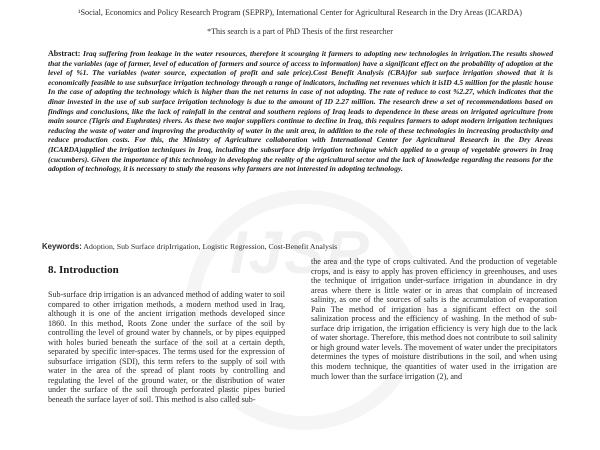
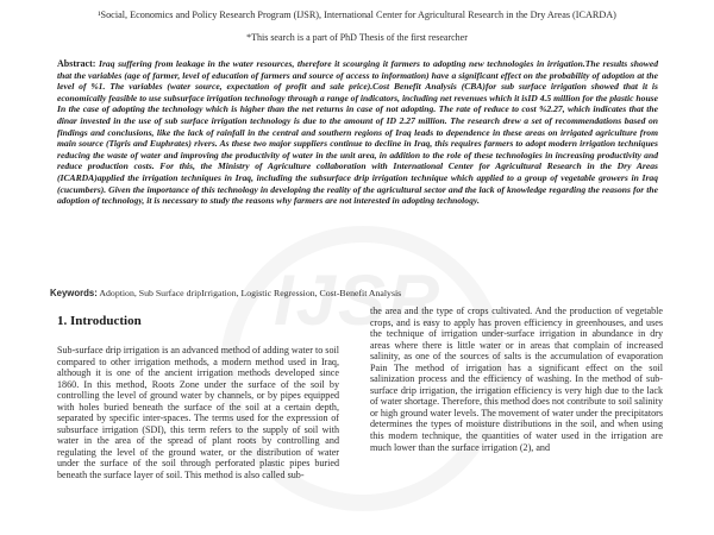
  IJSR
- ¹Social, Economics and Policy Research Program (SEPRP), International Center for Agricultural Research in the Dry Areas (ICARDA)
+ ¹Social, Economics and Policy Research Program (IJSR), International Center for Agricultural Research in the Dry Areas (ICARDA)
  *This search is a part of PhD Thesis of the first researcher
  Abstract: Iraq suffering from leakage in the water resources, therefore it scourging it farmers to adopting new technologies in irrigation.The results showed that the variables (age of farmer, level of education of farmers and source of access to information) have a significant effect on the probability of adoption at the level of %1. The variables (water source, expectation of profit and sale price).Cost Benefit Analysis (CBA)for sub surface irrigation showed that it is economically feasible to use subsurface irrigation technology through a range of indicators, including net revenues which it isID 4.5 million for the plastic house In the case of adopting the technology which is higher than the net returns in case of not adopting. The rate of reduce to cost %2.27, which indicates that the dinar invested in the use of sub surface irrigation technology is due to the amount of ID 2.27 million. The research drew a set of recommendations based on findings and conclusions, like the lack of rainfall in the central and southern regions of Iraq leads to dependence in these areas on irrigated agriculture from main source (Tigris and Euphrates) rivers. As these two major suppliers continue to decline in Iraq, this requires farmers to adopt modern irrigation techniques reducing the waste of water and improving the productivity of water in the unit area, in addition to the role of these technologies in increasing productivity and reduce production costs. For this, the Ministry of Agriculture collaboration with International Center for Agricultural Research in the Dry Areas (ICARDA)applied the irrigation techniques in Iraq, including the subsurface drip irrigation technique which applied to a group of vegetable growers in Iraq (cucumbers). Given the importance of this technology in developing the reality of the agricultural sector and the lack of knowledge regarding the reasons for the adoption of technology, it is necessary to study the reasons why farmers are not interested in adopting technology.
  Keywords: Adoption, Sub Surface dripIrrigation, Logistic Regression, Cost-Benefit Analysis
- 8. Introduction
+ 1. Introduction
  Sub-surface drip irrigation is an advanced method of adding water to soil compared to other irrigation methods, a modern method used in Iraq, although it is one of the ancient irrigation methods developed since 1860. In this method, Roots Zone under the surface of the soil by controlling the level of ground water by channels, or by pipes equipped with holes buried beneath the surface of the soil at a certain depth, separated by specific inter-spaces. The terms used for the expression of subsurface irrigation (SDI), this term refers to the supply of soil with water in the area of the spread of plant roots by controlling and regulating the level of the ground water, or the distribution of water under the surface of the soil through perforated plastic pipes buried beneath the surface layer of soil. This method is also called sub-
  the area and the type of crops cultivated. And the production of vegetable crops, and is easy to apply has proven efficiency in greenhouses, and uses the technique of irrigation under-surface irrigation in abundance in dry areas where there is little water or in areas that complain of increased salinity, as one of the sources of salts is the accumulation of evaporation Pain The method of irrigation has a significant effect on the soil salinization process and the efficiency of washing. In the method of sub-surface drip irrigation, the irrigation efficiency is very high due to the lack of water shortage. Therefore, this method does not contribute to soil salinity or high ground water levels. The movement of water under the precipitators determines the types of moisture distributions in the soil, and when using this modern technique, the quantities of water used in the irrigation are much lower than the surface irrigation (2), and
